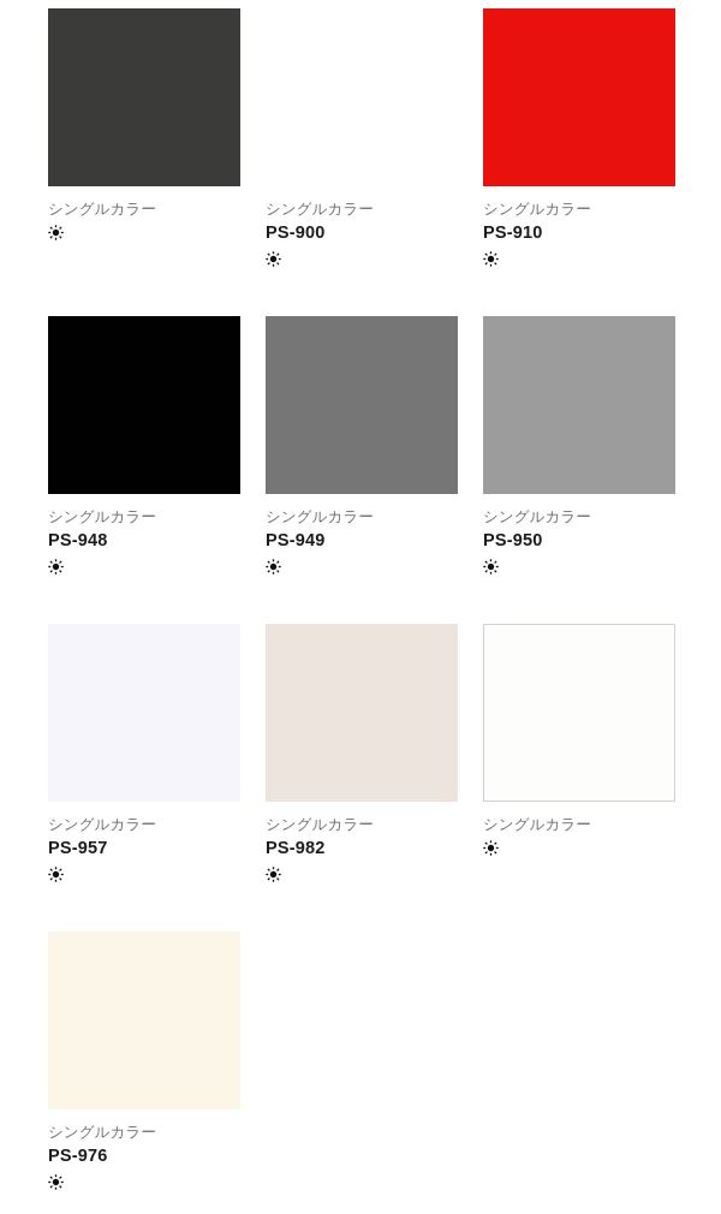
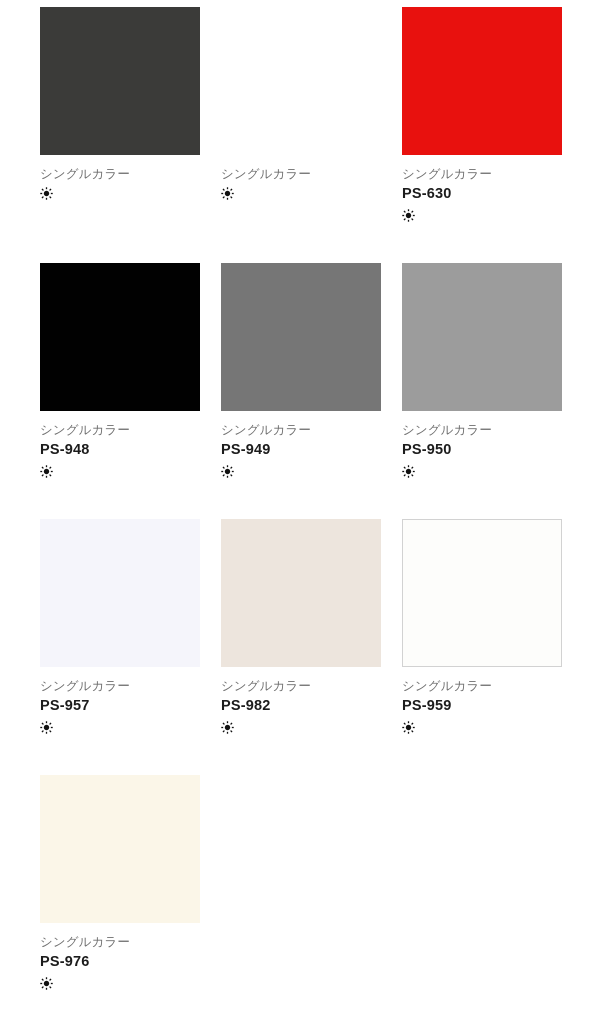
  シングルカラー
  シングルカラー
- PS-900
  シングルカラー
- PS-910
+ PS-630
  シングルカラー
  PS-948
  シングルカラー
  PS-949
  シングルカラー
  PS-950
  シングルカラー
  PS-957
  シングルカラー
  PS-982
  シングルカラー
+ PS-959
  シングルカラー
  PS-976
